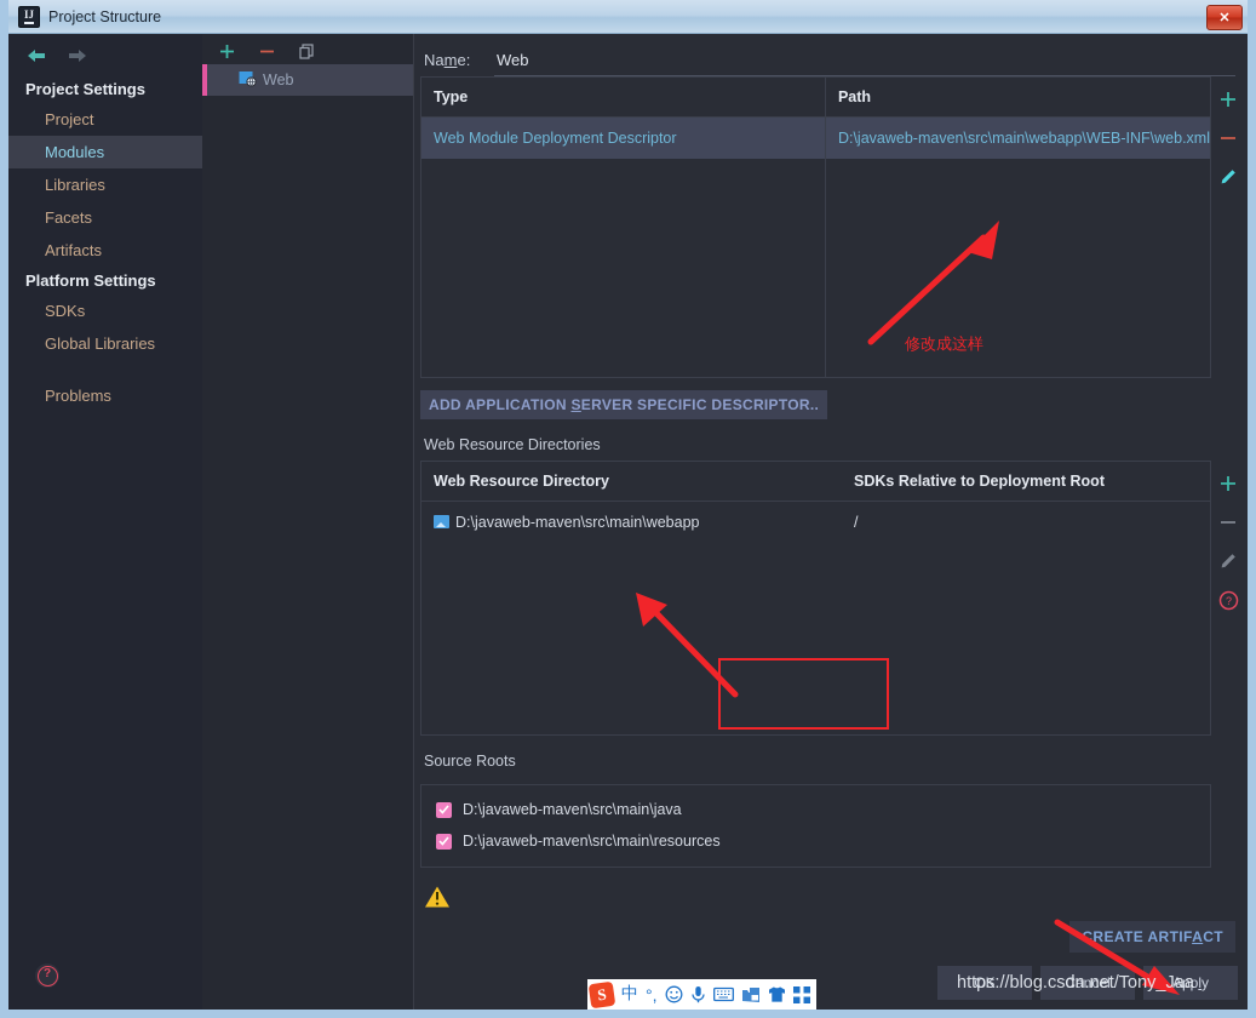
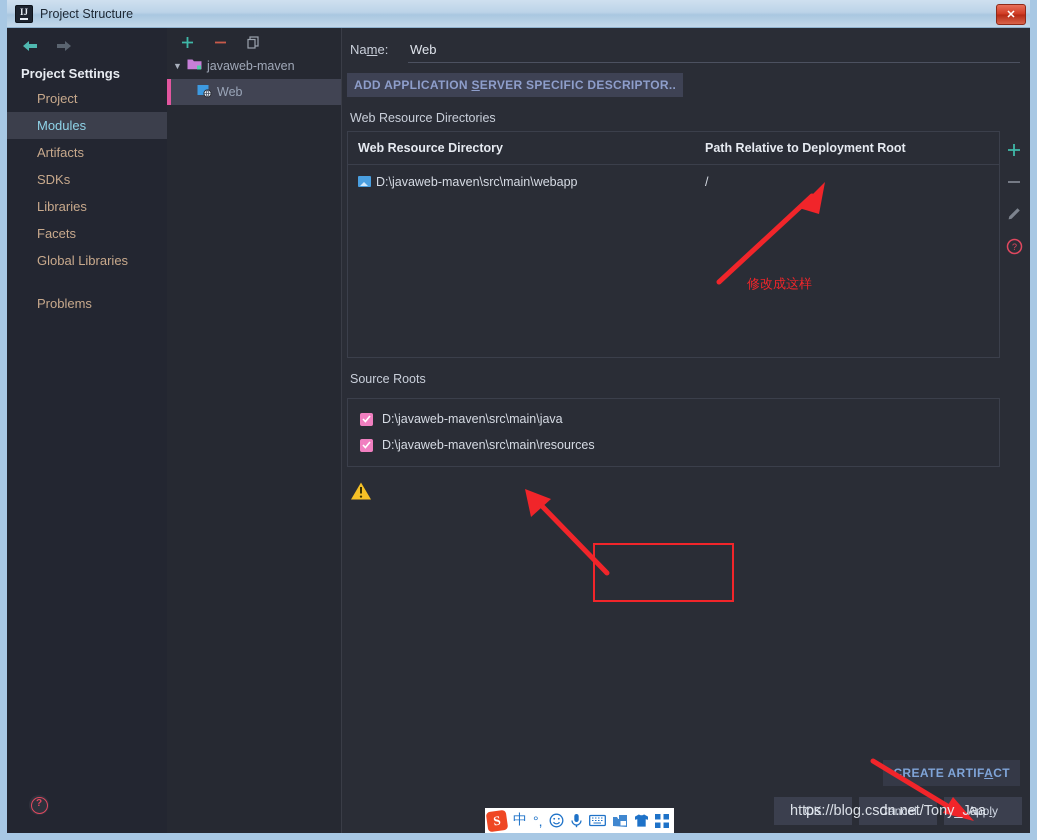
  IJ
  Project Structure
  ✕
  Project Settings
  Project
  Modules
- Libraries
+ Artifacts
- Facets
+ SDKs
- Artifacts
+ Libraries
- Platform Settings
- SDKs
+ Facets
  Global Libraries
  Problems
  ?
+ ▼
+ javaweb-maven
  Web
  Name:
  Web
- Type	Path
- Web Module Deployment Descriptor	D:\javaweb-maven\src\main\webapp\WEB-INF\web.xml
  ADD APPLICATION SERVER SPECIFIC DESCRIPTOR..
  Web Resource Directories
- Web Resource Directory	SDKs Relative to Deployment Root
+ Web Resource Directory	Path Relative to Deployment Root
  D:\javaweb-maven\src\main\webapp	/
  ?
  Source Roots
  D:\javaweb-maven\src\main\java
  D:\javaweb-maven\src\main\resources
  CREATE ARTIFACT
  OK
  Cancel
  Apply
  修改成这样
  https://blog.csdn.net/Tony_Jaa
  中
  °,
